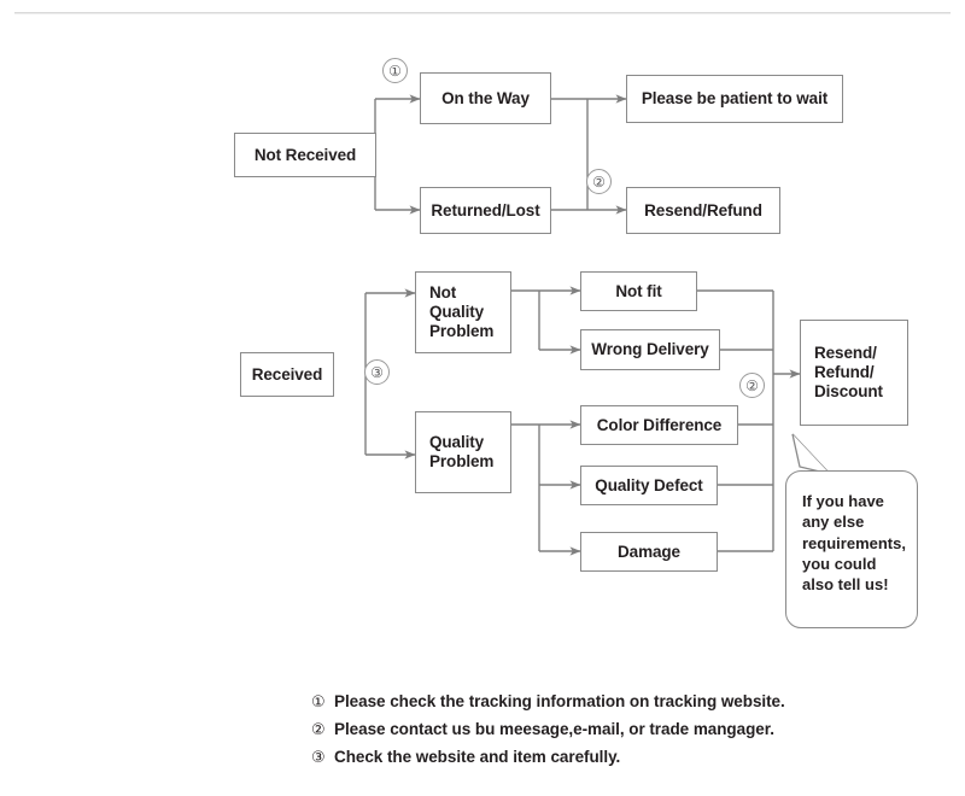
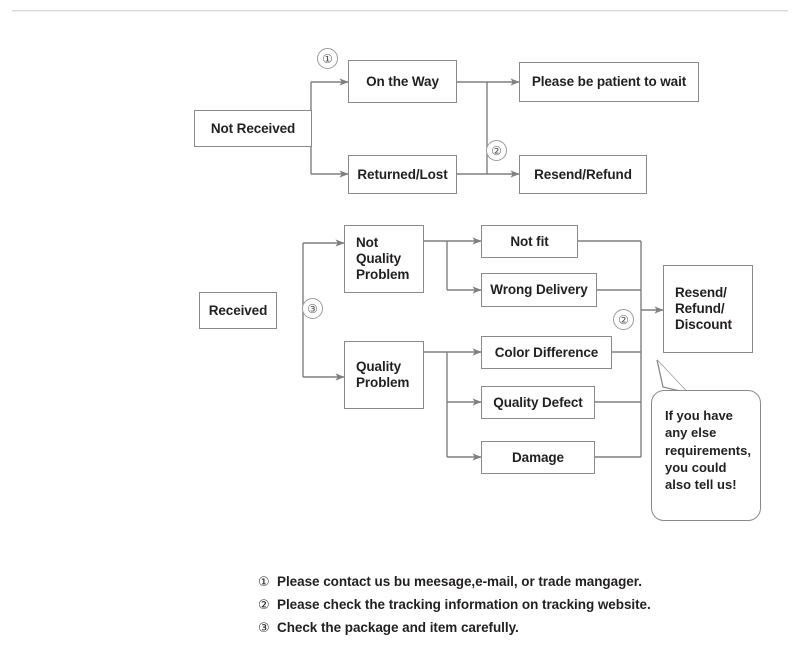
  Not Received
  ①
  On the Way
  Returned/Lost
  Please be patient to wait
  ②
  Resend/Refund
  Received
  ③
  Not
  Quality
  Problem
  Quality
  Problem
  Not fit
  Wrong Delivery
  Color Difference
  Quality Defect
  Damage
  ②
  Resend/
  Refund/
  Discount
  If you have
  any else
  requirements,
  you could
  also tell us!
  ①
- Please check the tracking information on tracking website.
+ Please contact us bu meesage,e-mail, or trade mangager.
  ②
- Please contact us bu meesage,e-mail, or trade mangager.
+ Please check the tracking information on tracking website.
  ③
- Check the website and item carefully.
+ Check the package and item carefully.
